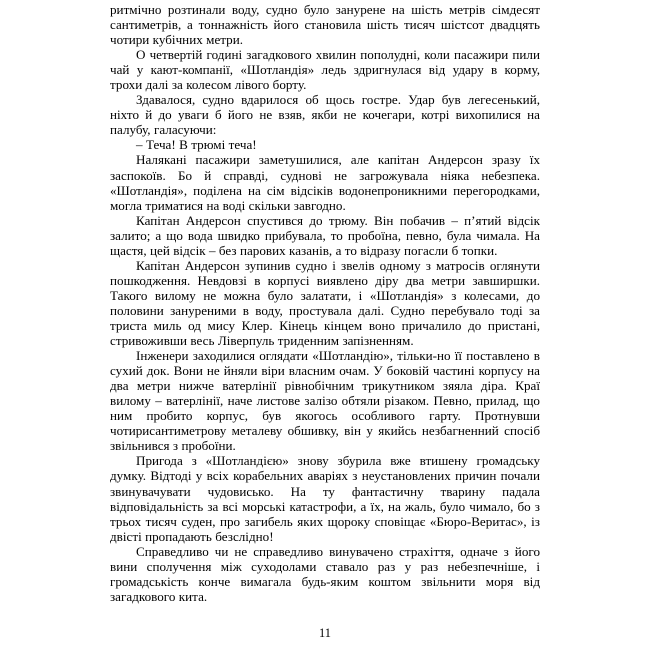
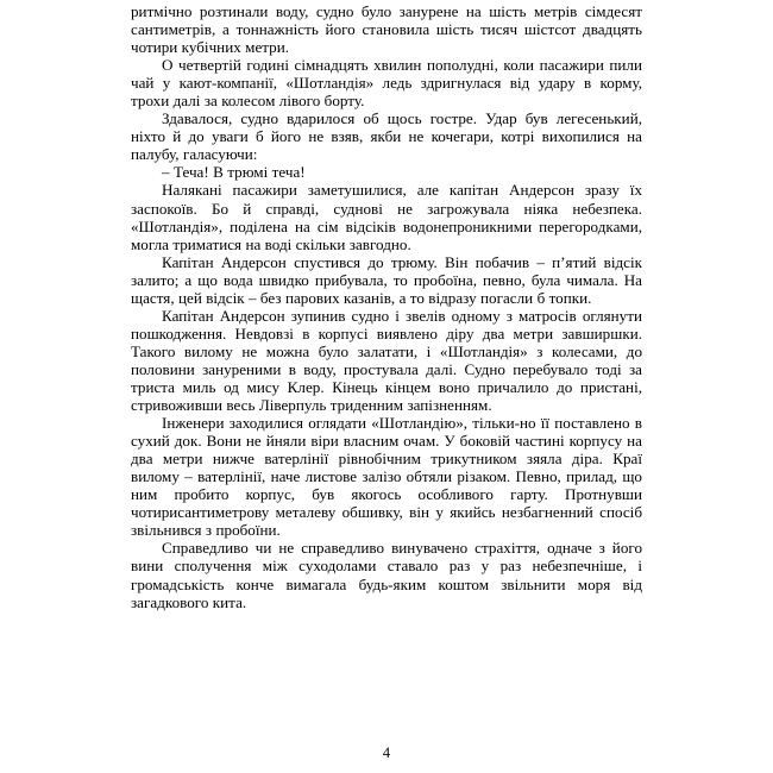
  ритмічно розтинали воду, судно було занурене на шість метрів сімде­сят сантиметрів, а тоннажність його становила шість тисяч шістсот двадцять чотири кубічних метри.
- О четвертій годині загадкового хвилин пополудні, коли пасажири пили чай у кают-компанії, «Шотландія» ледь здригнулася від удару в корму, трохи далі за колесом лівого борту.
+ О четвертій годині сімнадцять хвилин пополудні, коли пасажири пили чай у кают-компанії, «Шотландія» ледь здригнулася від удару в корму, трохи далі за колесом лівого борту.
  Здавалося, судно вдарилося об щось гостре. Удар був легесенький, ніхто й до уваги б його не взяв, якби не кочегари, котрі вихопилися на палубу, галасуючи:
  – Теча! В трюмі теча!
  Налякані пасажири заметушилися, але капітан Андерсон зразу їх заспокоїв. Бо й справді, суднові не загрожувала ніяка небезпека. «Шотландія», поділена на сім відсіків водонепроникними перегород­ками, могла триматися на воді скільки завгодно.
  Капітан Андерсон спустився до трюму. Він побачив – п’ятий відсік залито; а що вода швидко прибувала, то пробоїна, певно, була чимала. На щастя, цей відсік – без парових казанів, а то відразу погасли б топки.
  Капітан Андерсон зупинив судно і звелів одному з матросів огля­нути пошкодження. Невдовзі в корпусі виявлено діру два метри завширшки. Такого вилому не можна було залатати, і «Шотландія» з колесами, до половини зануреними в воду, простувала далі. Судно перебувало тоді за триста миль од мису Клер. Кінець кінцем воно причалило до пристані, стривоживши весь Ліверпуль триденним запізненням.
  Інженери заходилися оглядати «Шотландію», тільки-но її по­ставлено в сухий док. Вони не йняли віри власним очам. У боковій частині корпусу на два метри нижче ватерлінії рівнобічним трикутником зяяла діра. Краї вилому – ватерлінії, наче листове залізо обтяли різаком. Певно, прилад, що ним пробито корпус, був якогось особливого гарту. Протнувши чотирисантиметрову мета­леву обшивку, він у якийсь незбагненний спосіб звільнився з пробоїни.
- Пригода з «Шотландією» знову збурила вже втишену громадську думку. Відтоді у всіх корабельних аваріях з неустановлених причин почали звинувачувати чудовисько. На ту фантастичну тварину падала відповідальність за всі морські катастрофи, а їх, на жаль, було чимало, бо з трьох тисяч суден, про загибель яких щороку сповіщає «Бюро-Веритас», із двісті пропадають безслідно!
  Справедливо чи не справедливо винувачено страхіття, одначе з його вини сполучення між суходолами ставало раз у раз небезпеч­ніше, і громадськість конче вимагала будь-яким коштом звільнити моря від загадкового кита.
- 11
+ 4
